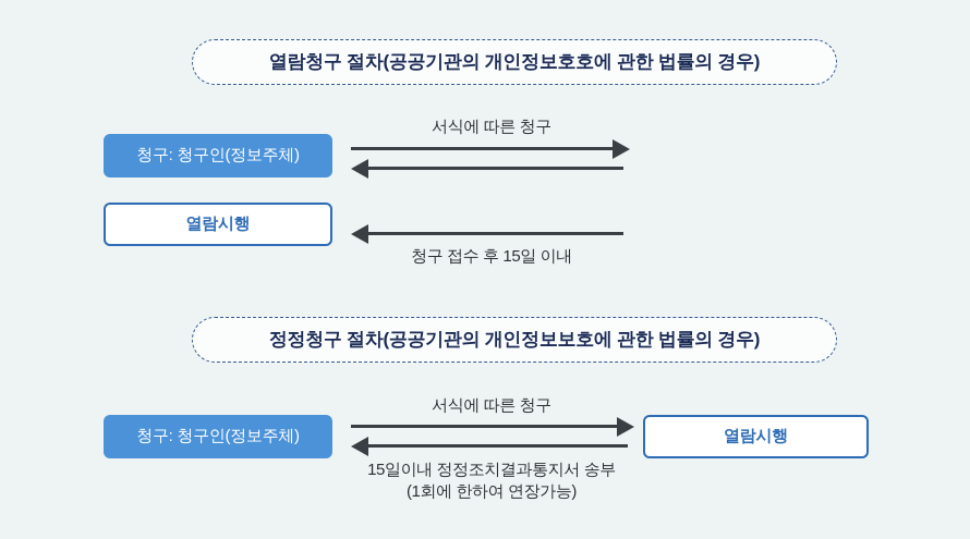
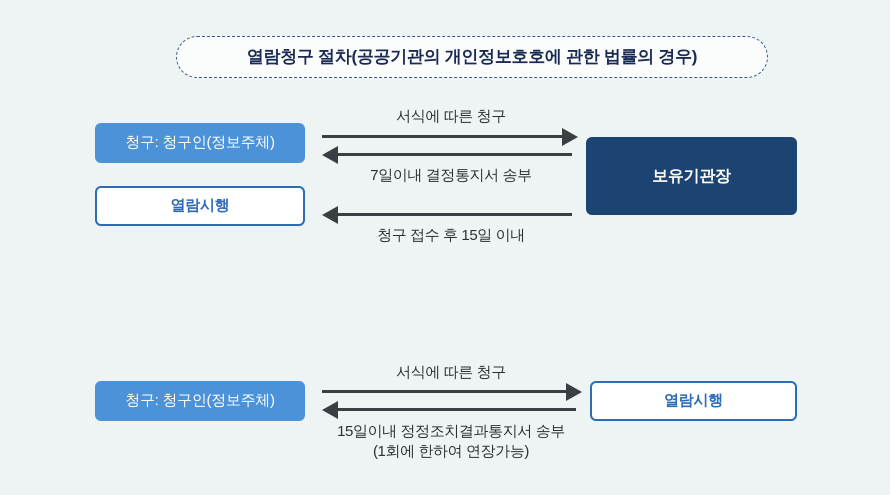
  열람청구 절차(공공기관의 개인정보호호에 관한 법률의 경우)
  청구: 청구인(정보주체)
  열람시행
+ 보유기관장
  서식에 따른 청구
+ 7일이내 결정통지서 송부
  청구 접수 후 15일 이내
- 정정청구 절차(공공기관의 개인정보보호에 관한 법률의 경우)
  청구: 청구인(정보주체)
  열람시행
  서식에 따른 청구
  15일이내 정정조치결과통지서 송부
  (1회에 한하여 연장가능)
